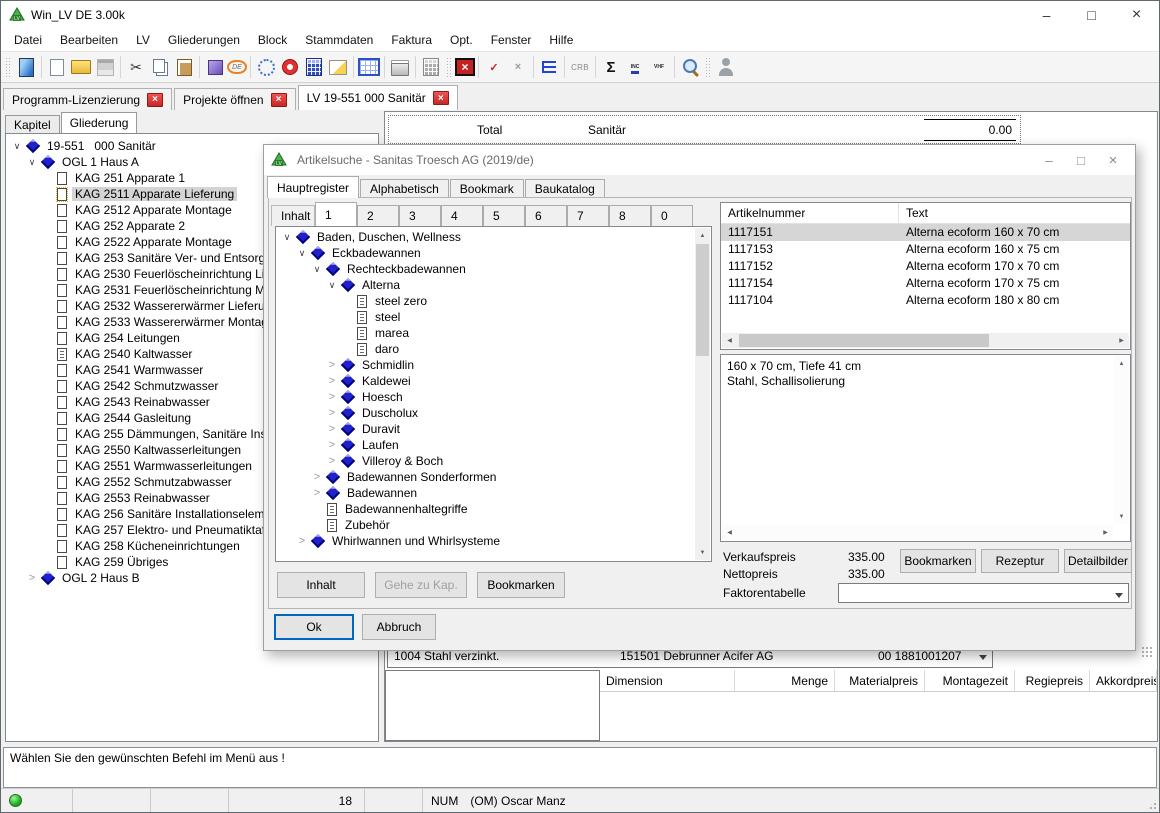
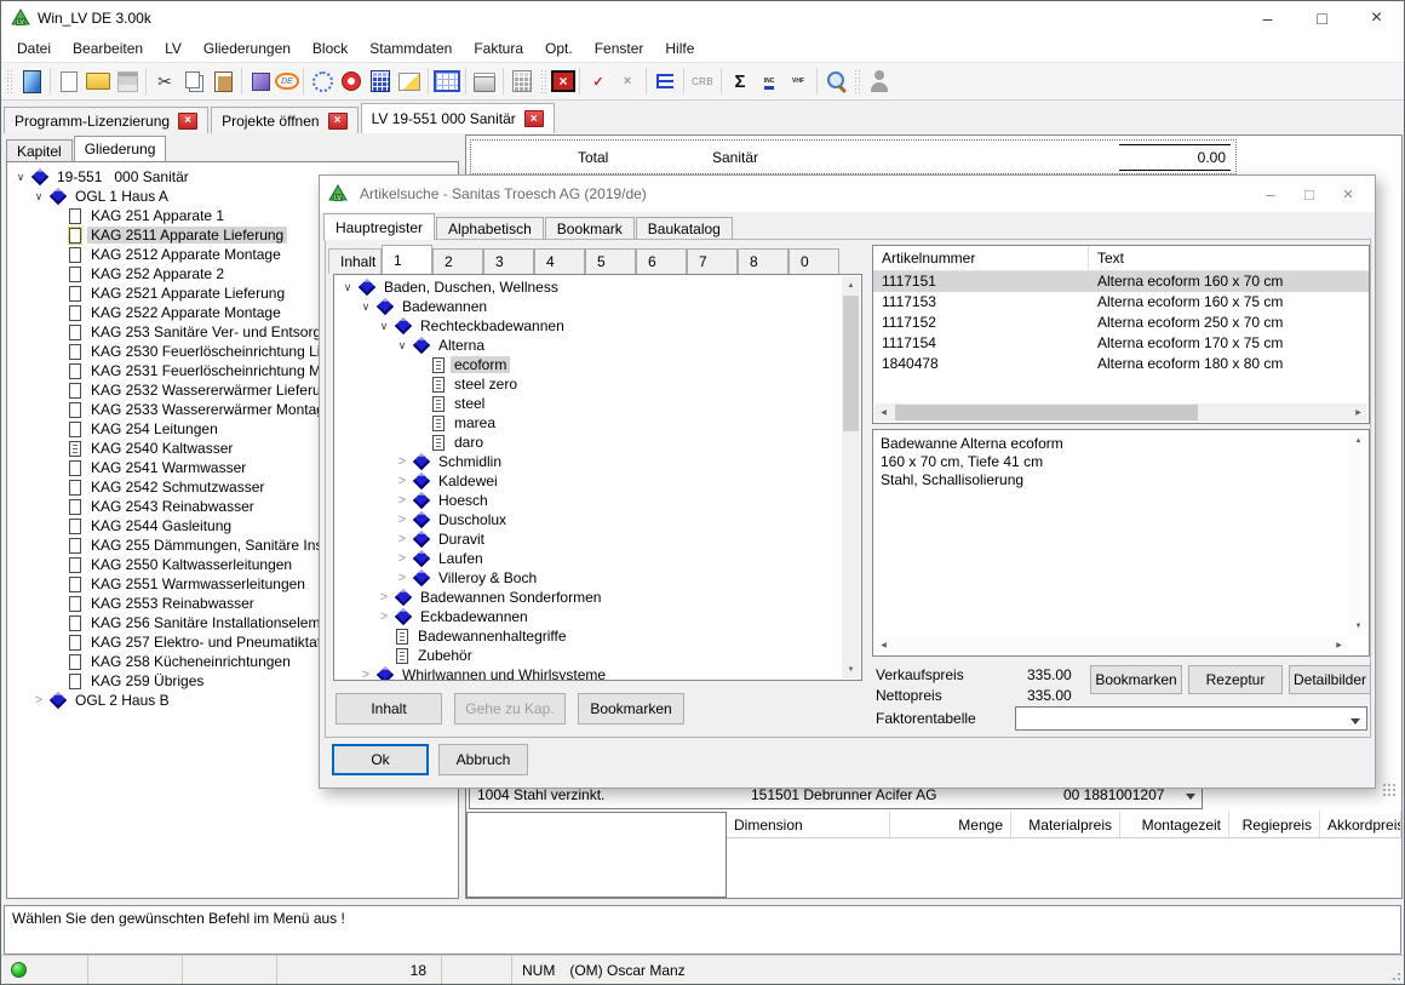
  Win_LV DE 3.00k
  –
  □
  ×
  Datei
  Bearbeiten
  LV
  Gliederungen
  Block
  Stammdaten
  Faktura
  Opt.
  Fenster
  Hilfe
  ✂
  ×
  ✓
  ×
  CRB
  Σ
  Programm-Lizenzierung
  ×
  Projekte öffnen
  ×
  LV 19-551 000 Sanitär
  ×
  Kapitel
  Gliederung
  ∨
  19-551 000 Sanitär
  ∨
  OGL 1 Haus A
  KAG 251 Apparate 1
  KAG 2511 Apparate Lieferung
  KAG 2512 Apparate Montage
  KAG 252 Apparate 2
+ KAG 2521 Apparate Lieferung
  KAG 2522 Apparate Montage
  KAG 253 Sanitäre Ver- und Entsorg
  KAG 2530 Feuerlöscheinrichtung L
  KAG 2531 Feuerlöscheinrichtung M
  KAG 2532 Wassererwärmer Lieferu
  KAG 2533 Wassererwärmer Monta
  KAG 254 Leitungen
  KAG 2540 Kaltwasser
  KAG 2541 Warmwasser
  KAG 2542 Schmutzwasser
  KAG 2543 Reinabwasser
  KAG 2544 Gasleitung
  KAG 255 Dämmungen, Sanitäre In
  KAG 2550 Kaltwasserleitungen
  KAG 2551 Warmwasserleitungen
- KAG 2552 Schmutzabwasser
  KAG 2553 Reinabwasser
  KAG 256 Sanitäre Installationselem
  KAG 257 Elektro- und Pneumatikta
  KAG 258 Kücheneinrichtungen
  KAG 259 Übriges
  >
  OGL 2 Haus B
  Total
  Sanitär
  0.00
  1004 Stahl verzinkt.
  151501 Debrunner Acifer AG
  00 1881001207
  Dimension
  Menge
  Materialpreis
  Montagezeit
  Regiepreis
  Akkordpreis
  Wählen Sie den gewünschten Befehl im Menü aus !
  Artikelsuche - Sanitas Troesch AG (2019/de)
  –
  □
  ×
  Hauptregister
  Alphabetisch
  Bookmark
  Baukatalog
  Inhalt
  1
  2
  3
  4
  5
  6
  7
  8
  0
  ∨
  Baden, Duschen, Wellness
  ∨
- Eckbadewannen
+ Badewannen
  ∨
  Rechteckbadewannen
  ∨
  Alterna
+ ecoform
  steel zero
  steel
  marea
  daro
  >
  Schmidlin
  >
  Kaldewei
  >
  Hoesch
  >
  Duscholux
  >
  Duravit
  >
  Laufen
  >
  Villeroy & Boch
  >
  Badewannen Sonderformen
  >
- Badewannen
+ Eckbadewannen
  Badewannenhaltegriffe
  Zubehör
  >
  Whirlwannen und Whirlsysteme
  Inhalt
  Gehe zu Kap.
  Bookmarken
  Artikelnummer
  Text
  1117151
  Alterna ecoform 160 x 70 cm
  1117153
  Alterna ecoform 160 x 75 cm
  1117152
- Alterna ecoform 170 x 70 cm
+ Alterna ecoform 250 x 70 cm
  1117154
  Alterna ecoform 170 x 75 cm
- 1117104
+ 1840478
  Alterna ecoform 180 x 80 cm
+ Badewanne Alterna ecoform
  160 x 70 cm, Tiefe 41 cm
  Stahl, Schallisolierung
  Verkaufspreis
  335.00
  Nettopreis
  335.00
  Faktorentabelle
  Bookmarken
  Rezeptur
  Detailbilder
  Ok
  Abbruch
  18
  NUM
  (OM) Oscar Manz
